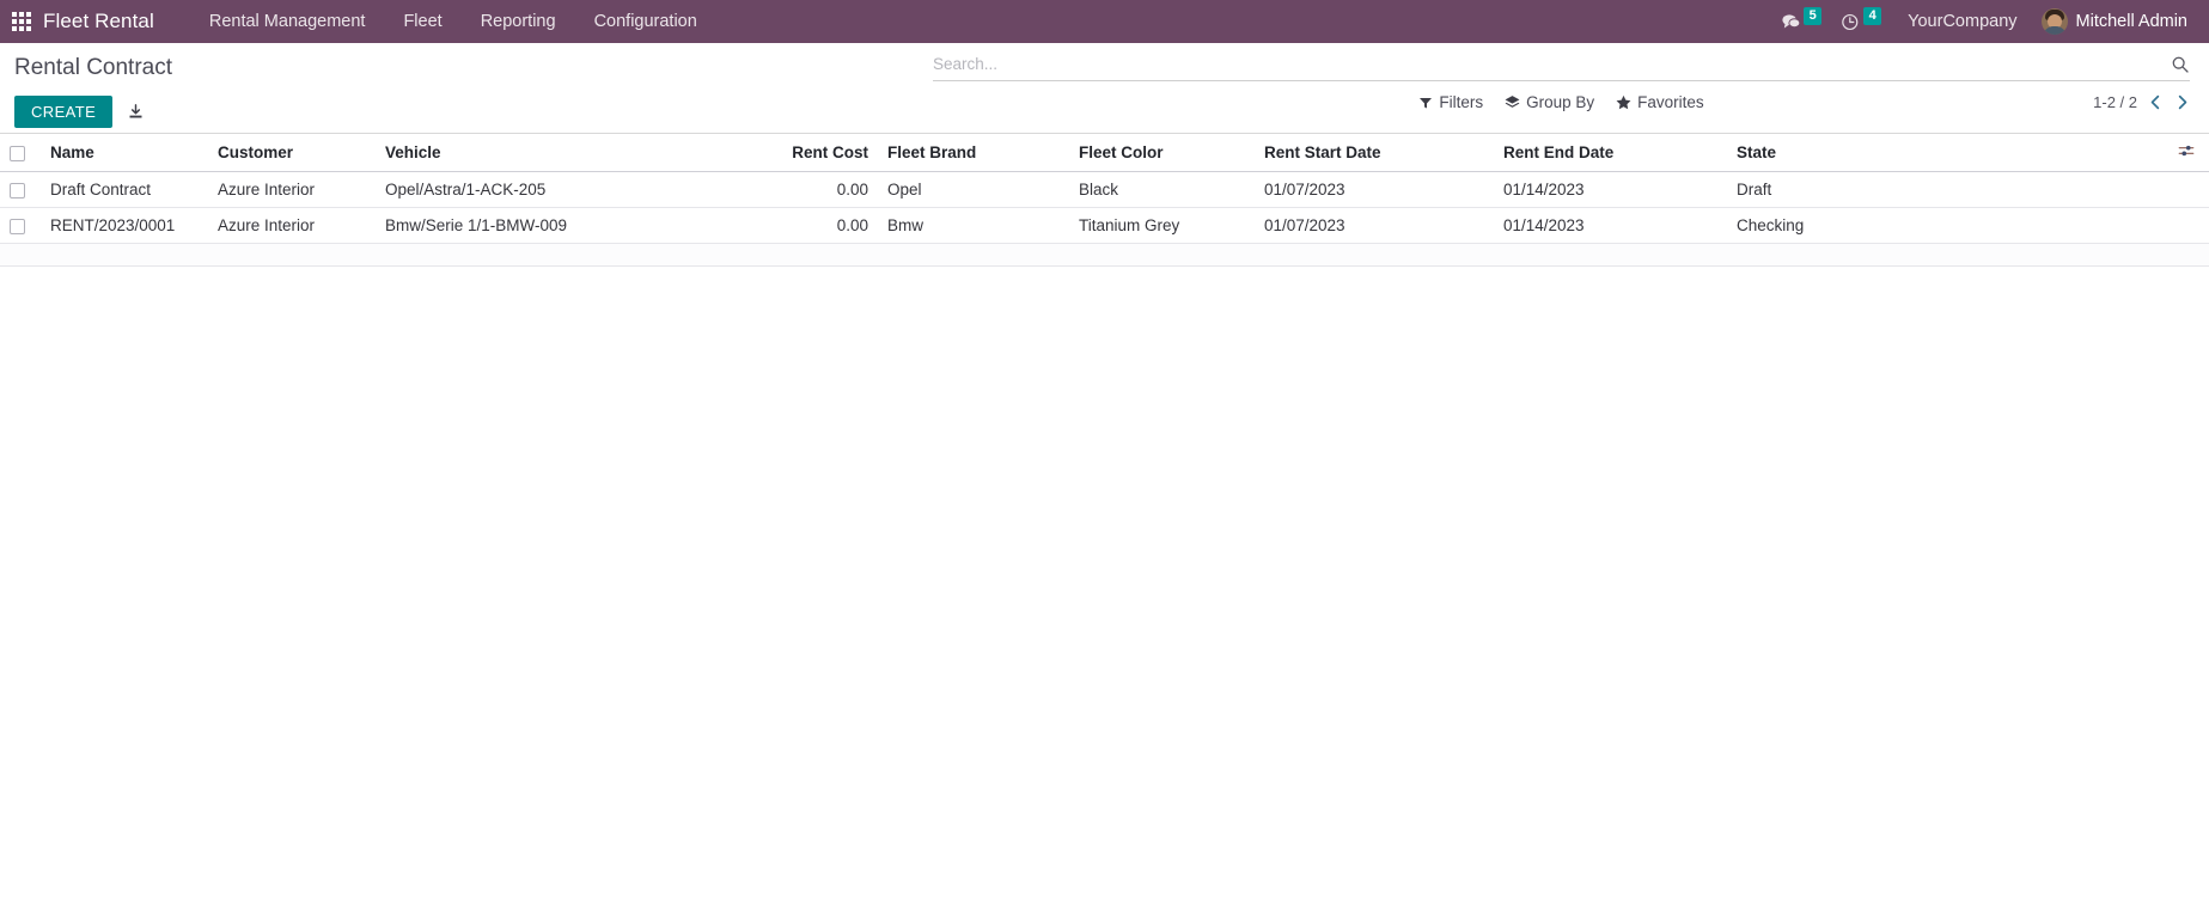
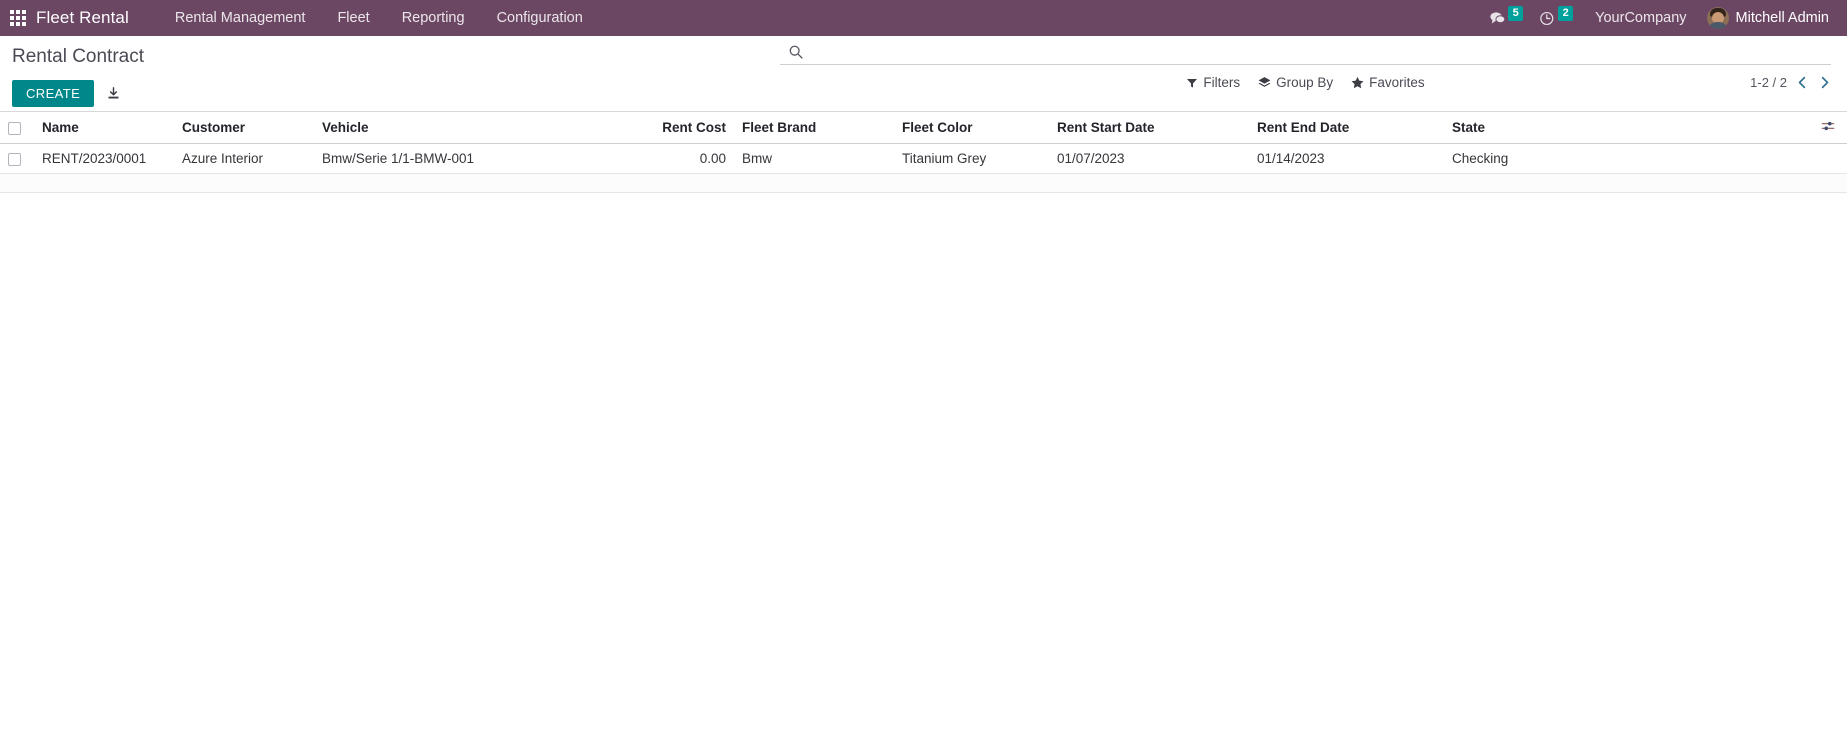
  Fleet Rental
  Rental Management
  Fleet
  Reporting
  Configuration
  5
- 4
+ 2
  YourCompany
  Mitchell Admin
  Rental Contract
  CREATE
- Search...
  Filters
  Group By
  Favorites
  1-2 / 2
  	Name	Customer	Vehicle	Rent Cost	Fleet Brand	Fleet Color	Rent Start Date	Rent End Date	State
- 	Draft Contract	Azure Interior	Opel/Astra/1-ACK-205	0.00	Opel	Black	01/07/2023	01/14/2023	Draft
- 	RENT/2023/0001	Azure Interior	Bmw/Serie 1/1-BMW-009	0.00	Bmw	Titanium Grey	01/07/2023	01/14/2023	Checking
+ 	RENT/2023/0001	Azure Interior	Bmw/Serie 1/1-BMW-001	0.00	Bmw	Titanium Grey	01/07/2023	01/14/2023	Checking
